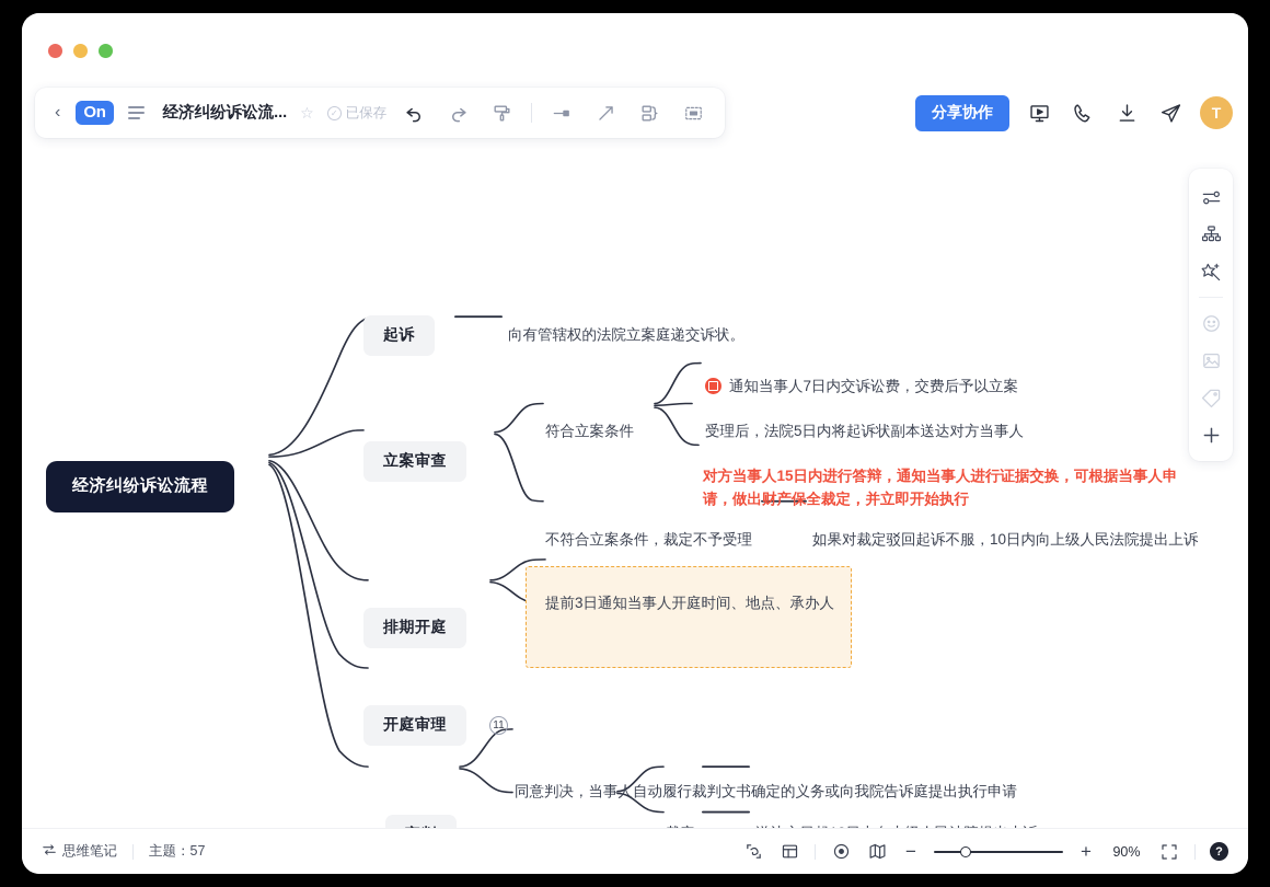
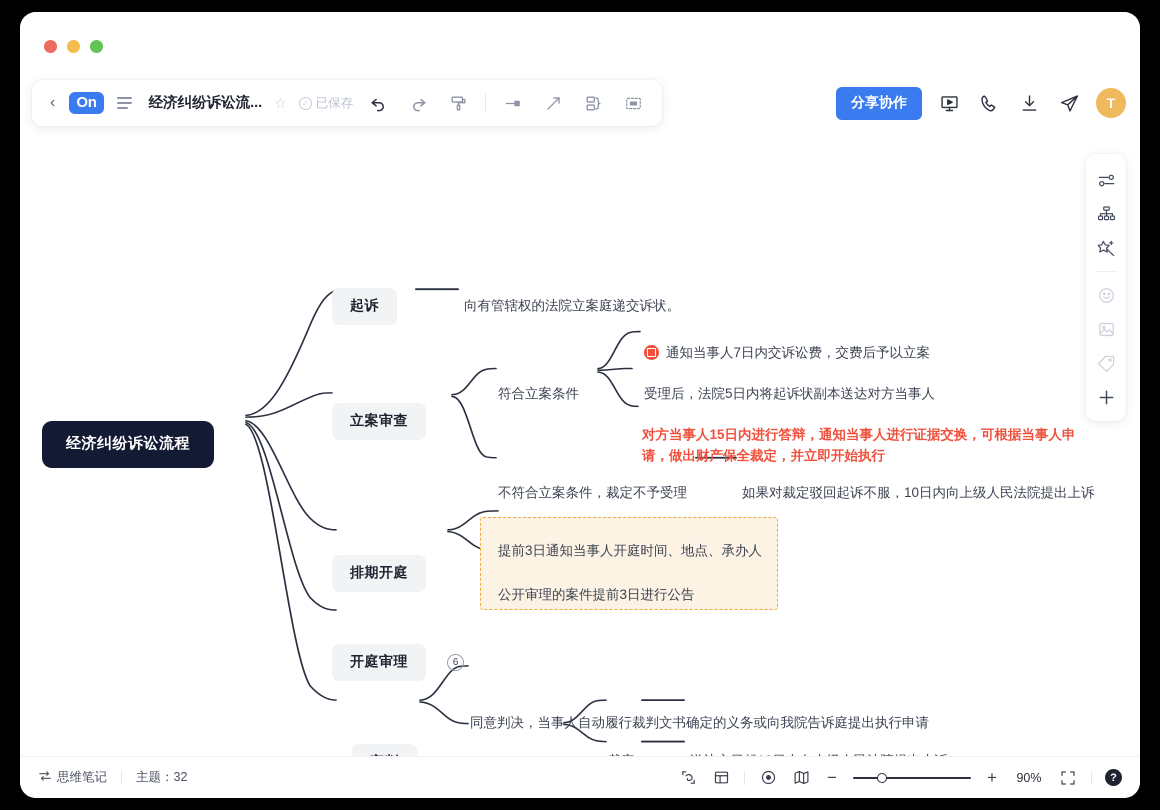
  ‹
  On
  经济纠纷诉讼流...
  ☆
  ✓
  已保存
  分享协作
  T
  经济纠纷诉讼流程
  起诉
  立案审查
  排期开庭
  开庭审理
- 11
+ 6
  向有管辖权的法院立案庭递交诉状。
  符合立案条件
  不符合立案条件，裁定不予受理
  通知当事人7日内交诉讼费，交费后予以立案
  受理后，法院5日内将起诉状副本送达对方当事人
  对方当事人15日内进行答辩，通知当事人进行证据交换，可根据当事人申请，做出财产保全裁定，并立即开始执行
  如果对裁定驳回起诉不服，10日内向上级人民法院提出上诉
  提前3日通知当事人开庭时间、地点、承办人
+ 公开审理的案件提前3日进行公告
  同意判决，当事人自动履行裁判文书确定的义务或向我院告诉庭提出执行申请
  思维笔记
- 主题：57
+ 主题：32
  −
  +
  90%
  ?
